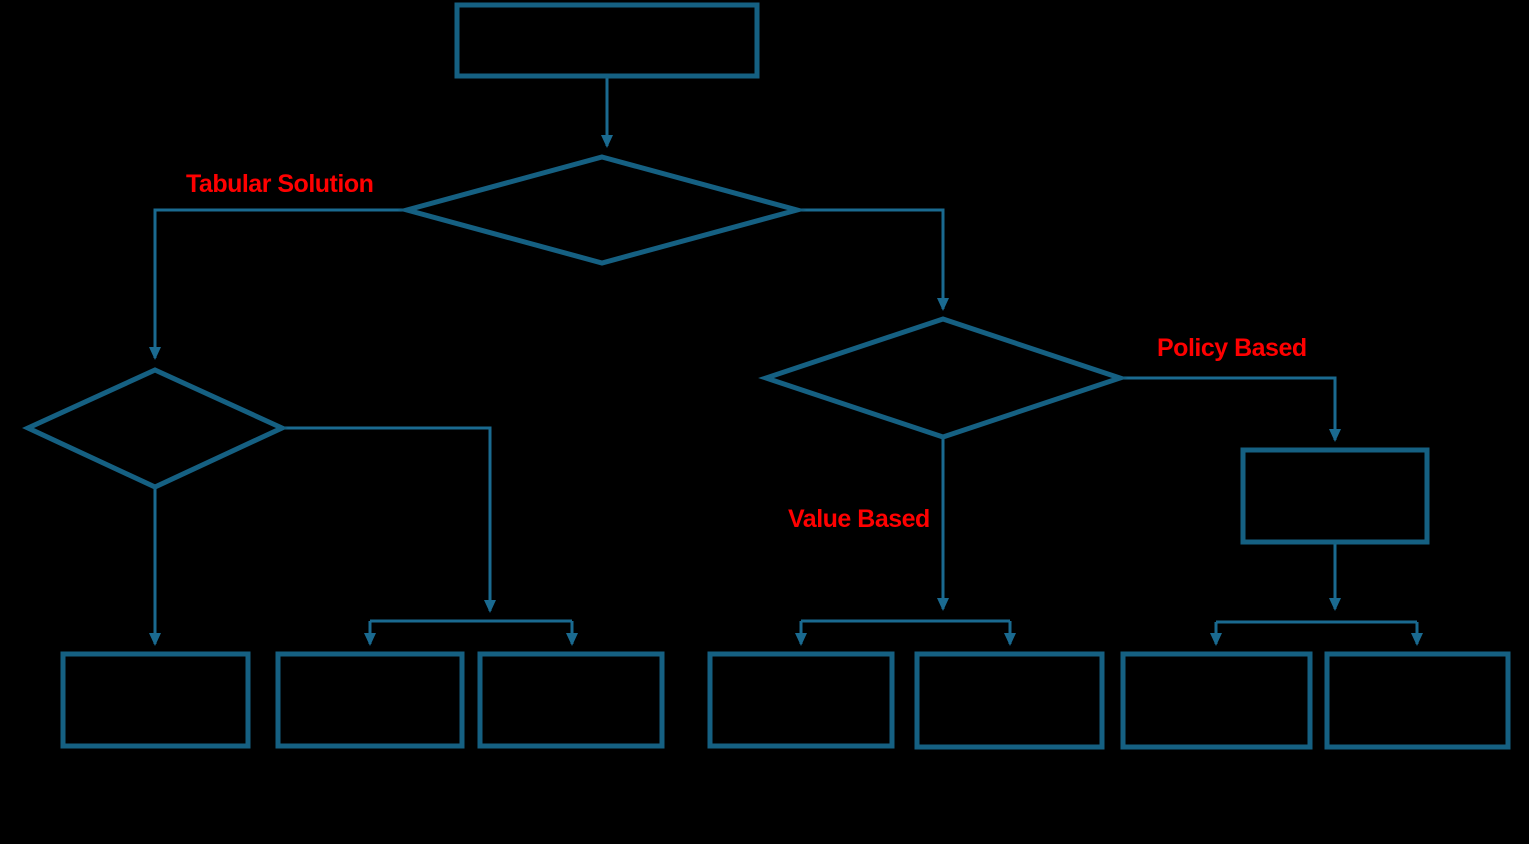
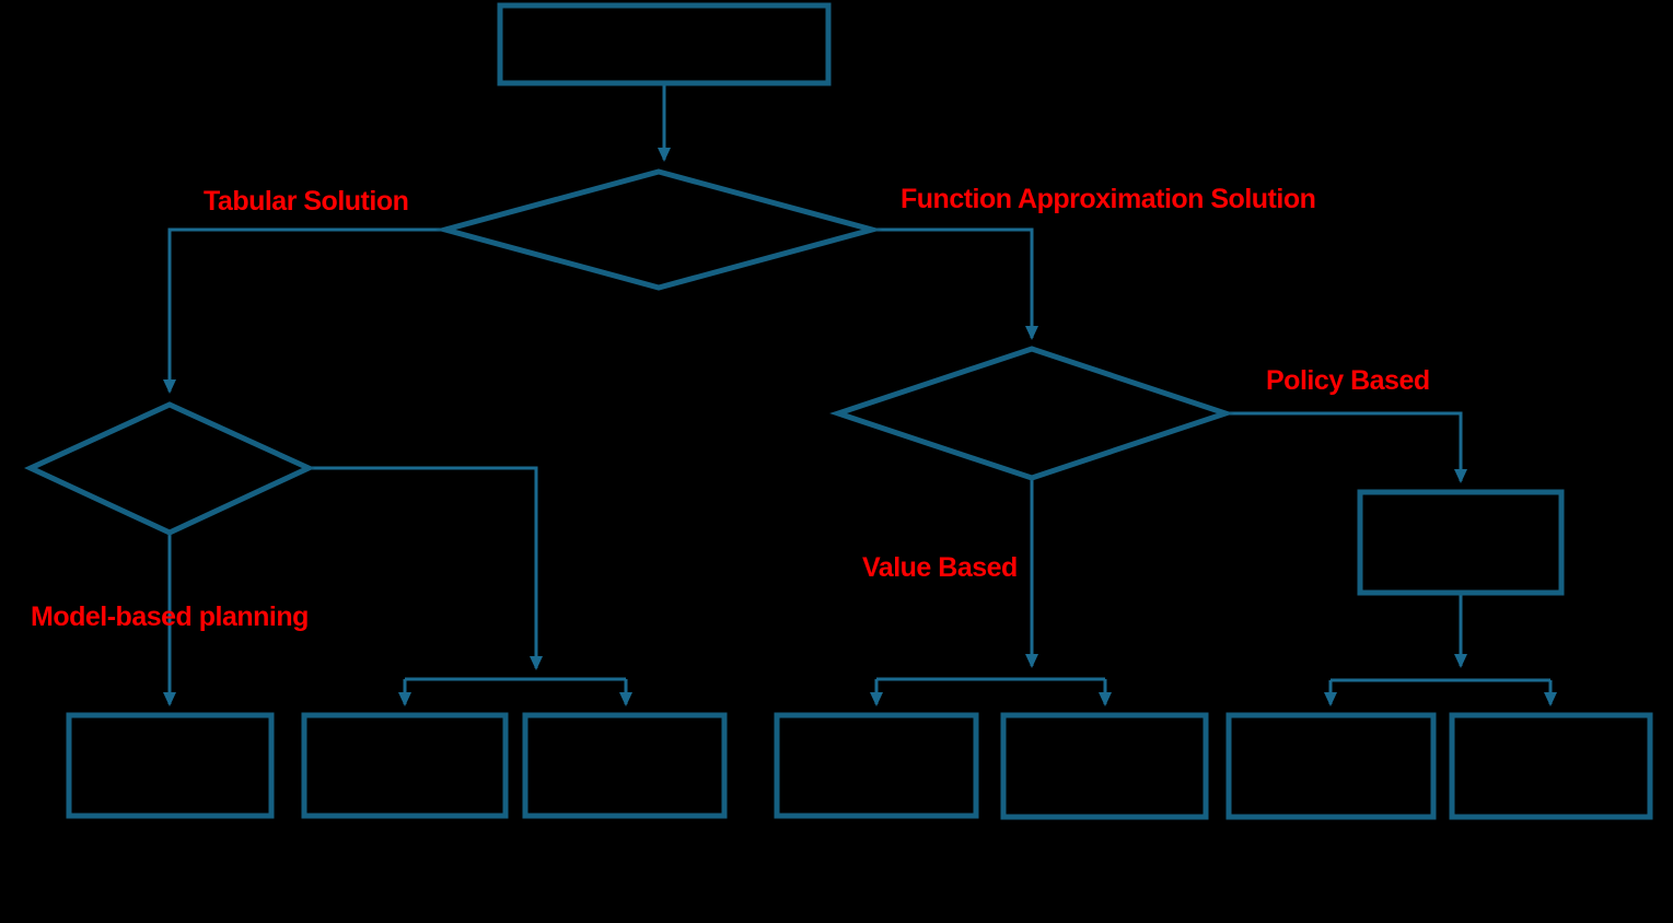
  Tabular Solution
+ Function Approximation Solution
+ Model-based planning
  Value Based
  Policy Based
